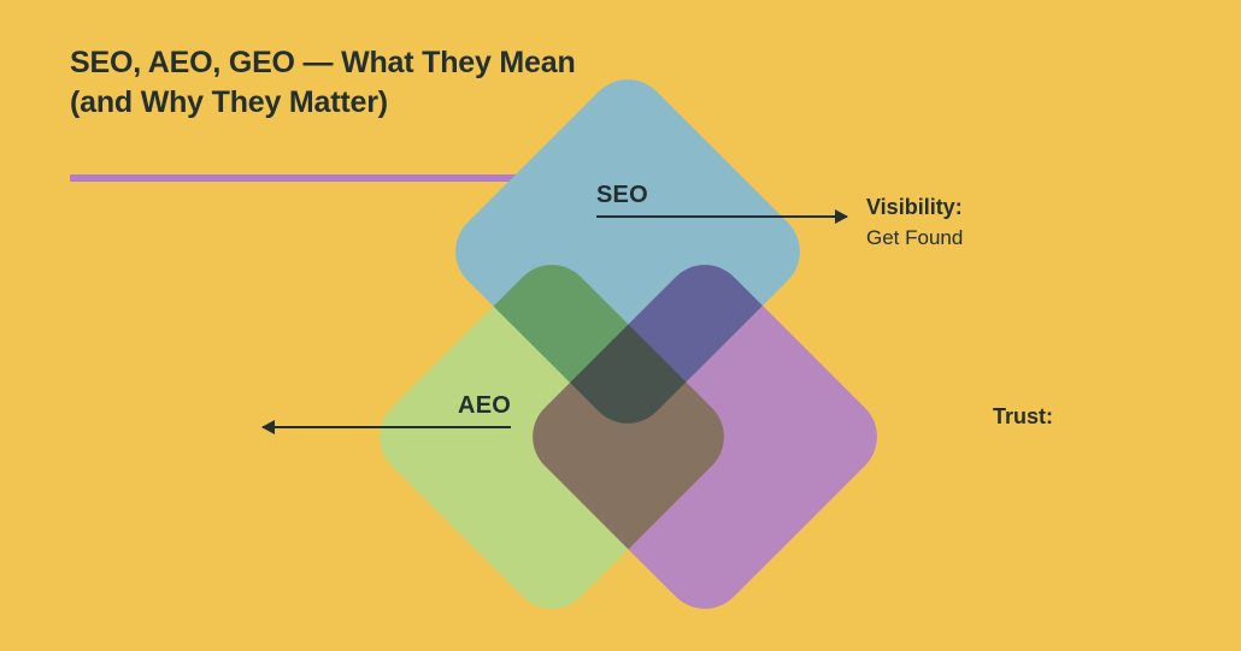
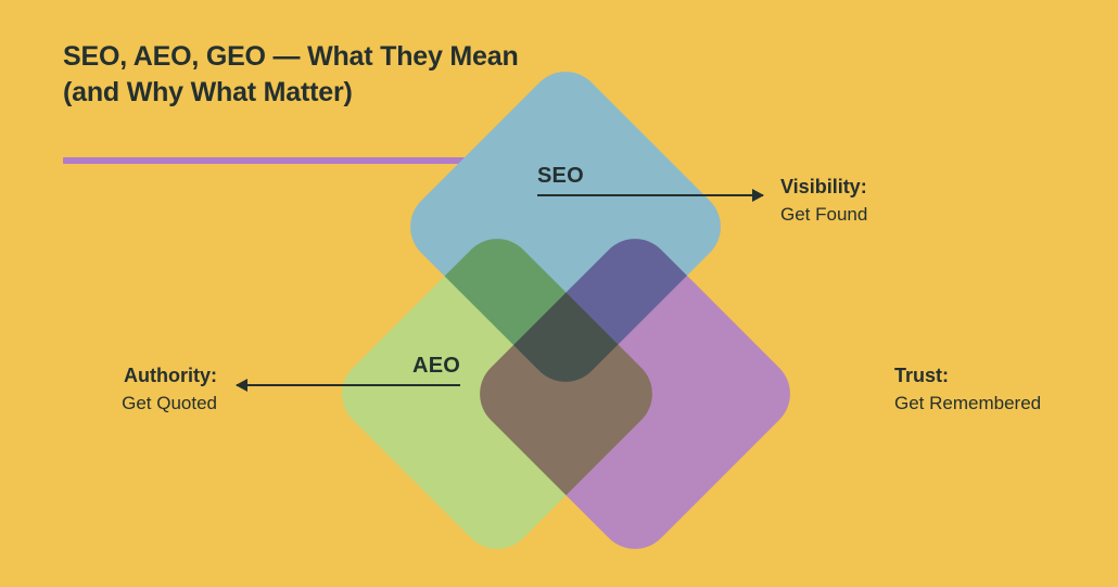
- SEO, AEO, GEO — What They Mean (and Why They Matter)
+ SEO, AEO, GEO — What They Mean (and Why What Matter)
  SEO
  AEO
  Visibility:
  Get Found
+ Authority:
+ Get Quoted
  Trust:
+ Get Remembered
